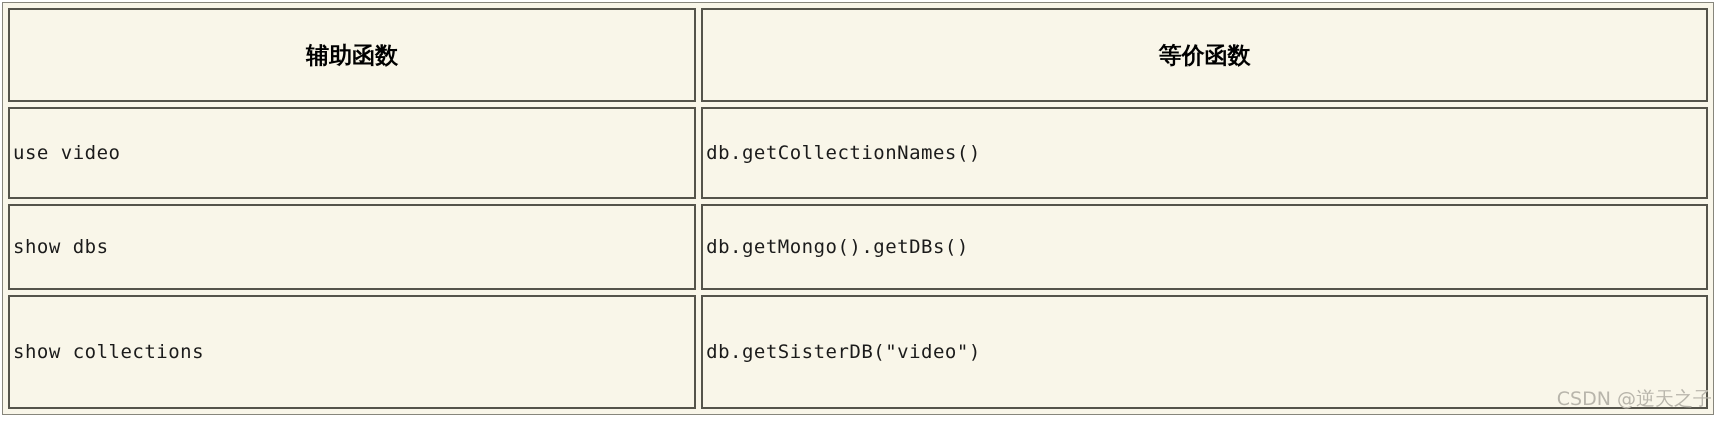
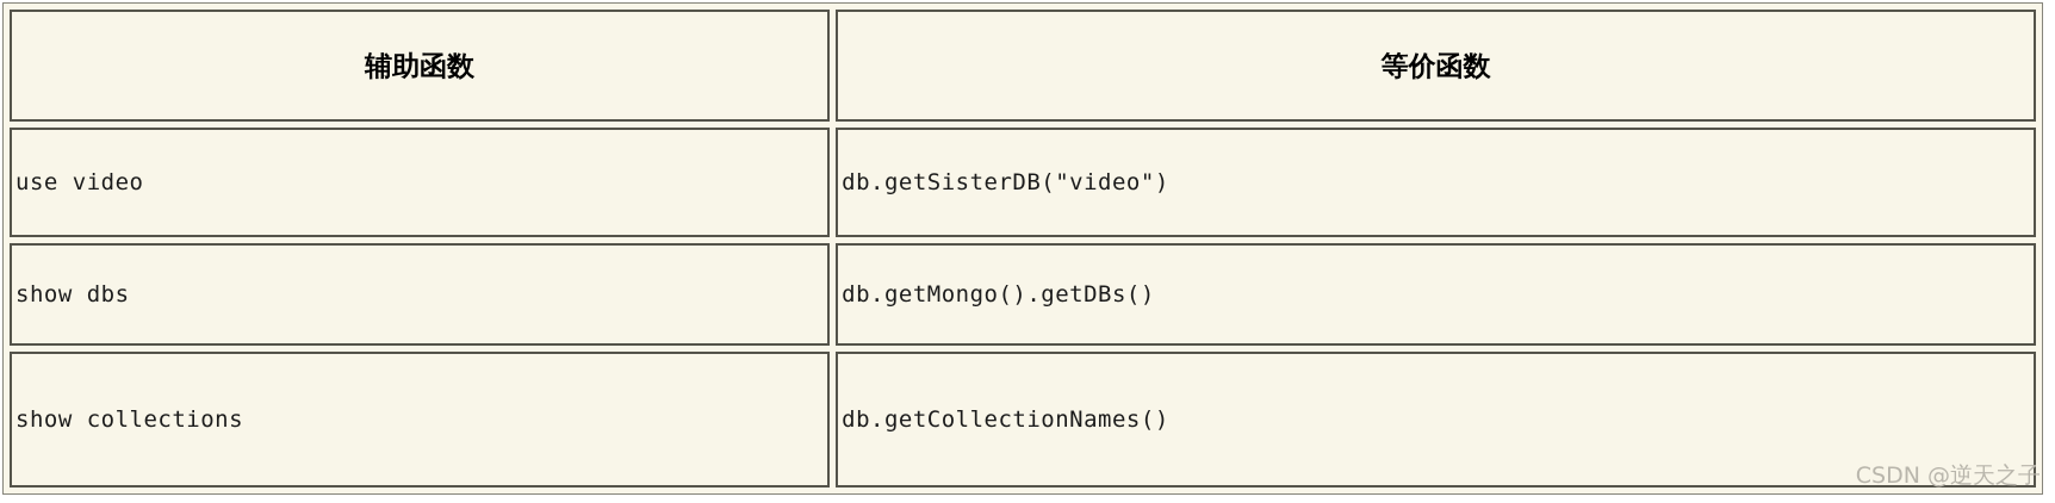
  辅助函数	等价函数
- use video	db.getCollectionNames()
+ use video	db.getSisterDB("video")
  show dbs	db.getMongo().getDBs()
- show collections	db.getSisterDB("video")
+ show collections	db.getCollectionNames()
  CSDN @逆天之子
